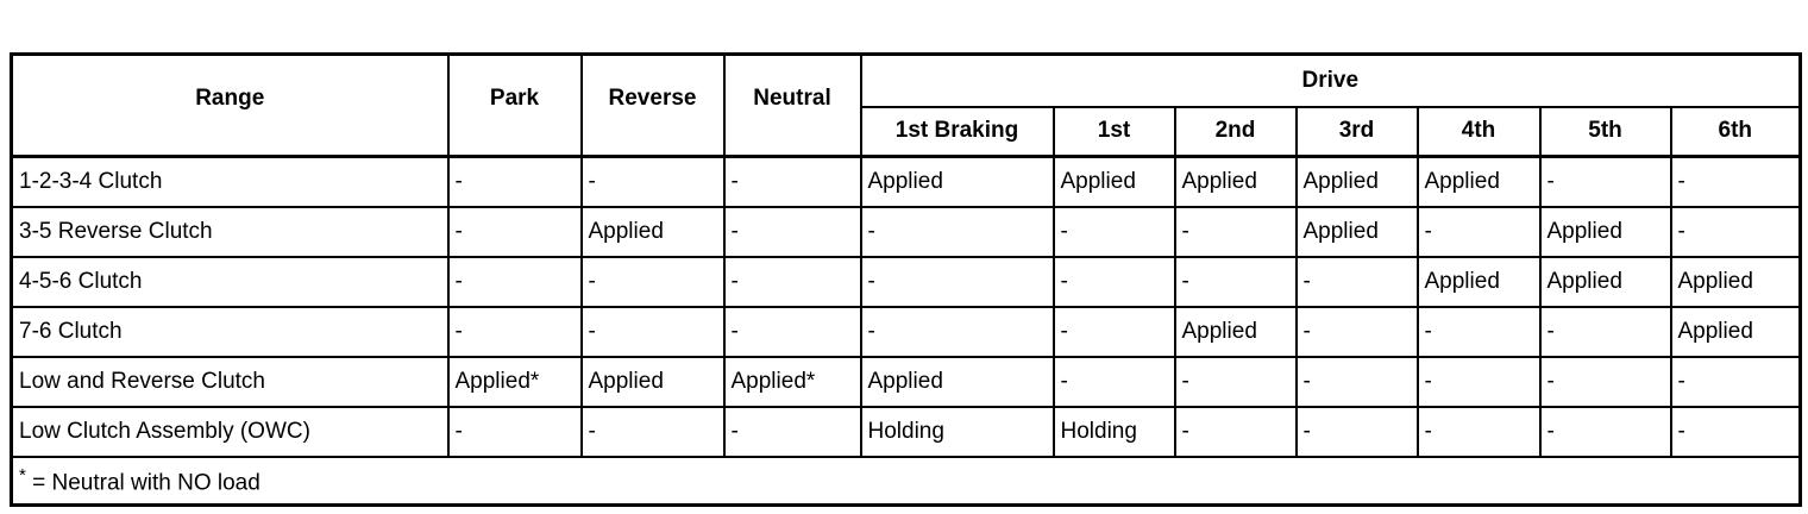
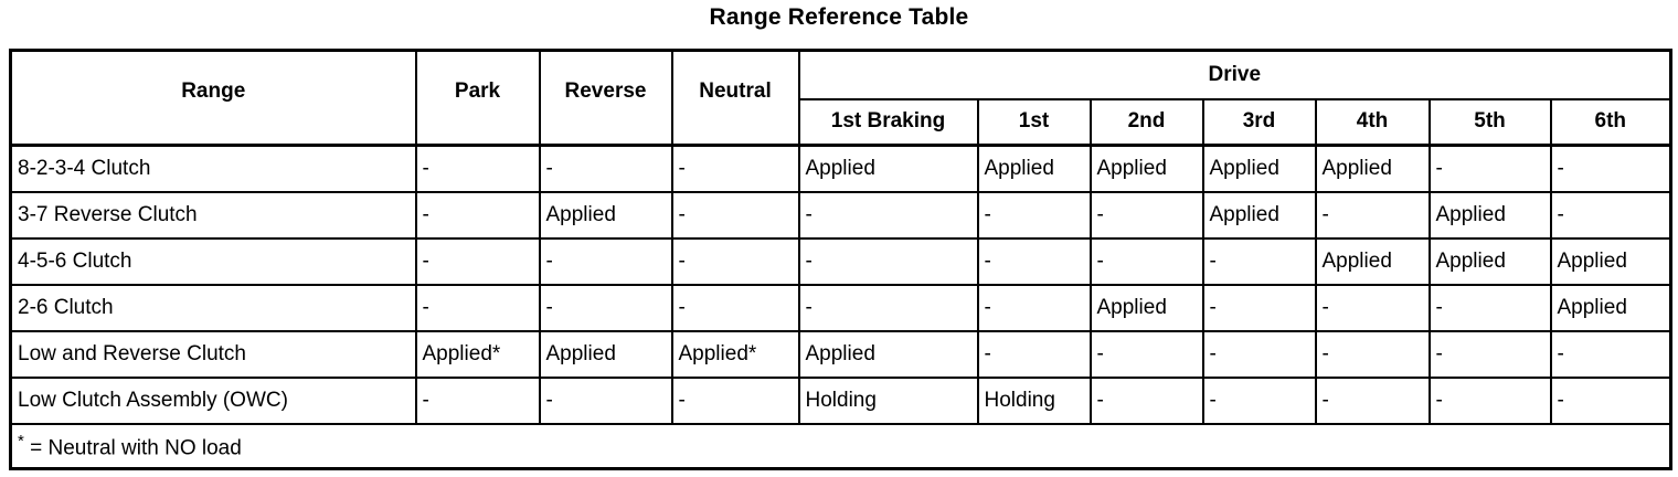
+ Range Reference Table
  Range	Park	Reverse	Neutral	Drive
  1st Braking	1st	2nd	3rd	4th	5th	6th
- 1-2-3-4 Clutch	-	-	-	Applied	Applied	Applied	Applied	Applied	-	-
+ 8-2-3-4 Clutch	-	-	-	Applied	Applied	Applied	Applied	Applied	-	-
- 3-5 Reverse Clutch	-	Applied	-	-	-	-	Applied	-	Applied	-
+ 3-7 Reverse Clutch	-	Applied	-	-	-	-	Applied	-	Applied	-
  4-5-6 Clutch	-	-	-	-	-	-	-	Applied	Applied	Applied
- 7-6 Clutch	-	-	-	-	-	Applied	-	-	-	Applied
+ 2-6 Clutch	-	-	-	-	-	Applied	-	-	-	Applied
  Low and Reverse Clutch	Applied*	Applied	Applied*	Applied	-	-	-	-	-	-
  Low Clutch Assembly (OWC)	-	-	-	Holding	Holding	-	-	-	-	-
  * = Neutral with NO load
